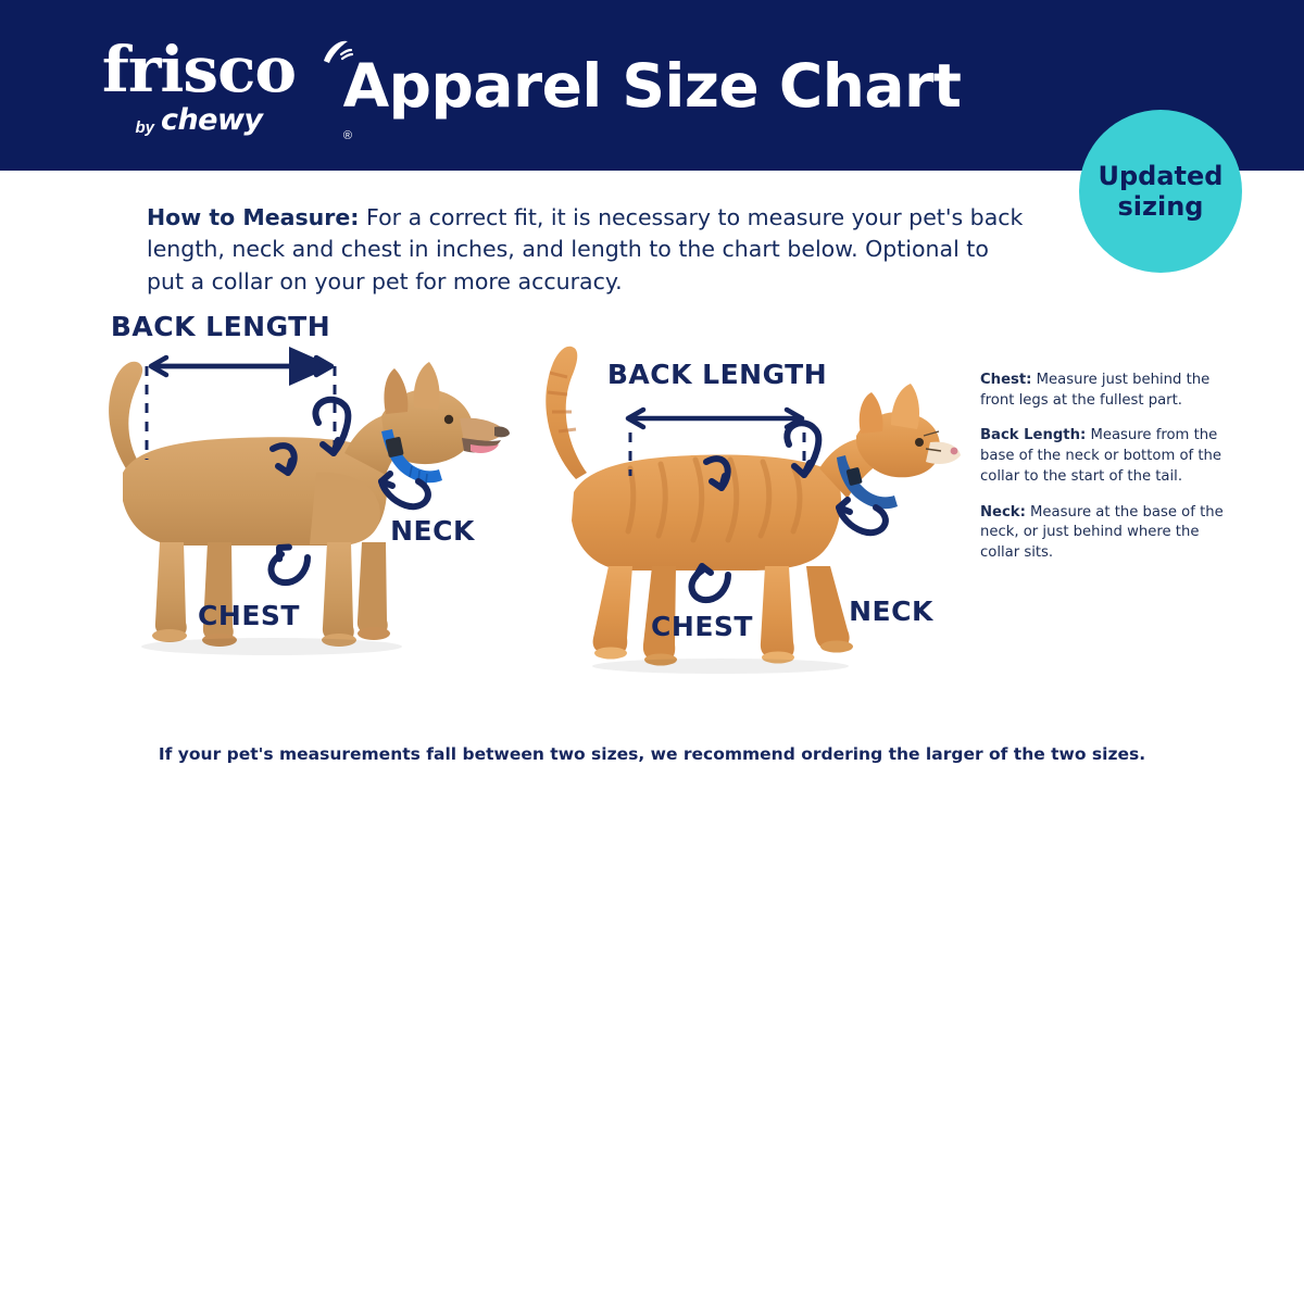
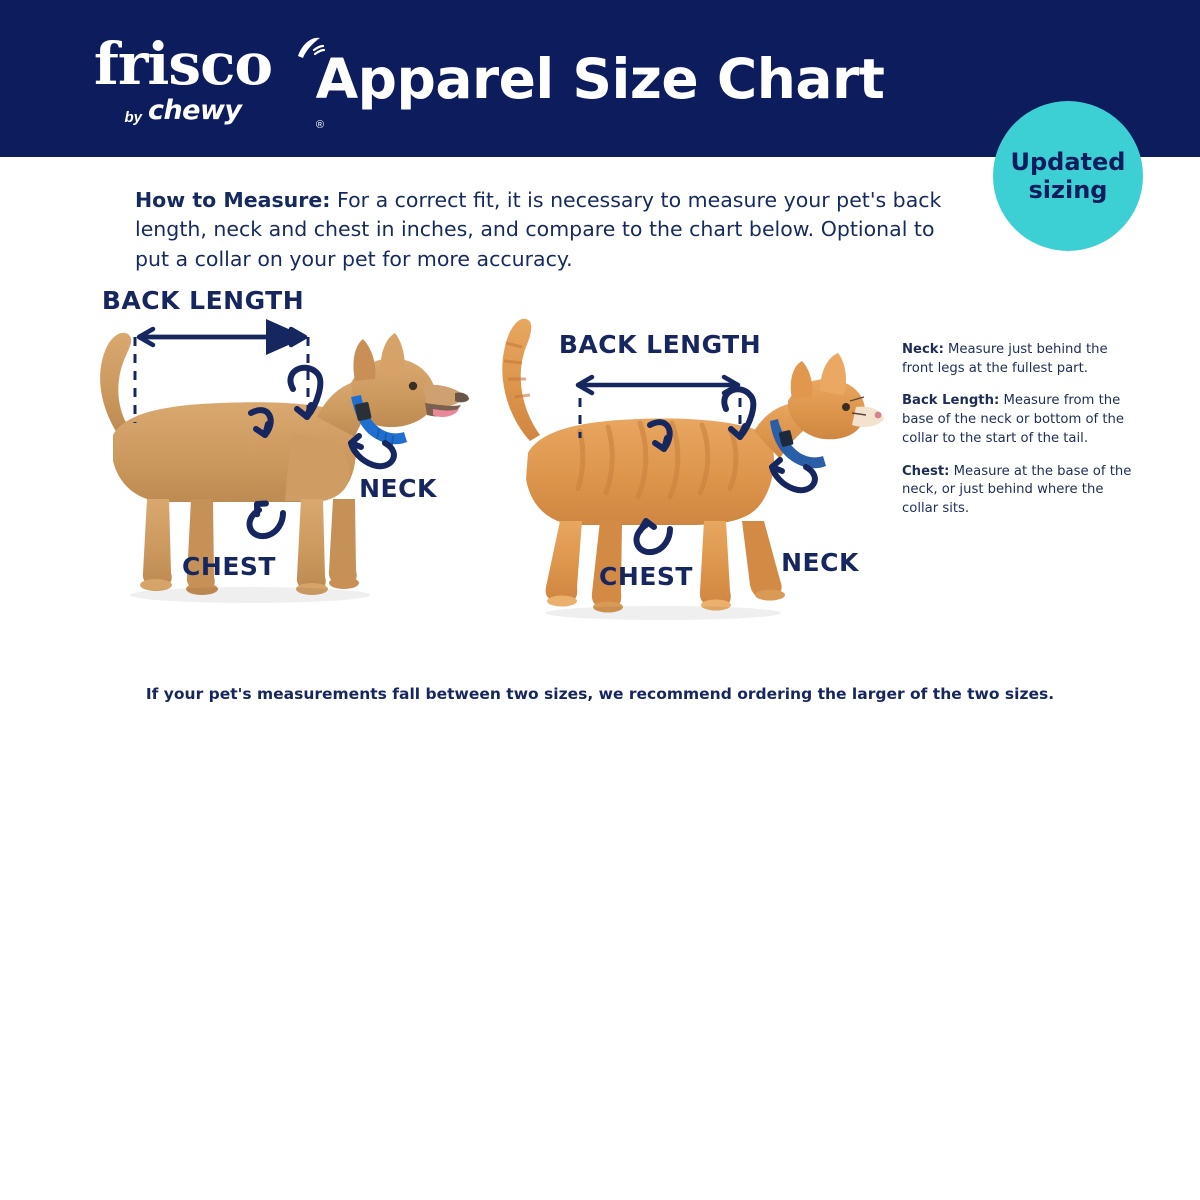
  frisco
  ®
  by
  chewy
  Apparel Size Chart
  Updated
  sizing
- How to Measure: For a correct fit, it is necessary to measure your pet's back length, neck and chest in inches, and length to the chart below. Optional to put a collar on your pet for more accuracy.
+ How to Measure: For a correct fit, it is necessary to measure your pet's back length, neck and chest in inches, and compare to the chart below. Optional to put a collar on your pet for more accuracy.
  BACK LENGTH
  NECK
  CHEST
  BACK LENGTH
  NECK
  CHEST
- Chest: Measure just behind the front legs at the fullest part.
+ Neck: Measure just behind the front legs at the fullest part.
  Back Length: Measure from the base of the neck or bottom of the collar to the start of the tail.
- Neck: Measure at the base of the neck, or just behind where the collar sits.
+ Chest: Measure at the base of the neck, or just behind where the collar sits.
  If your pet's measurements fall between two sizes, we recommend ordering the larger of the two sizes.
